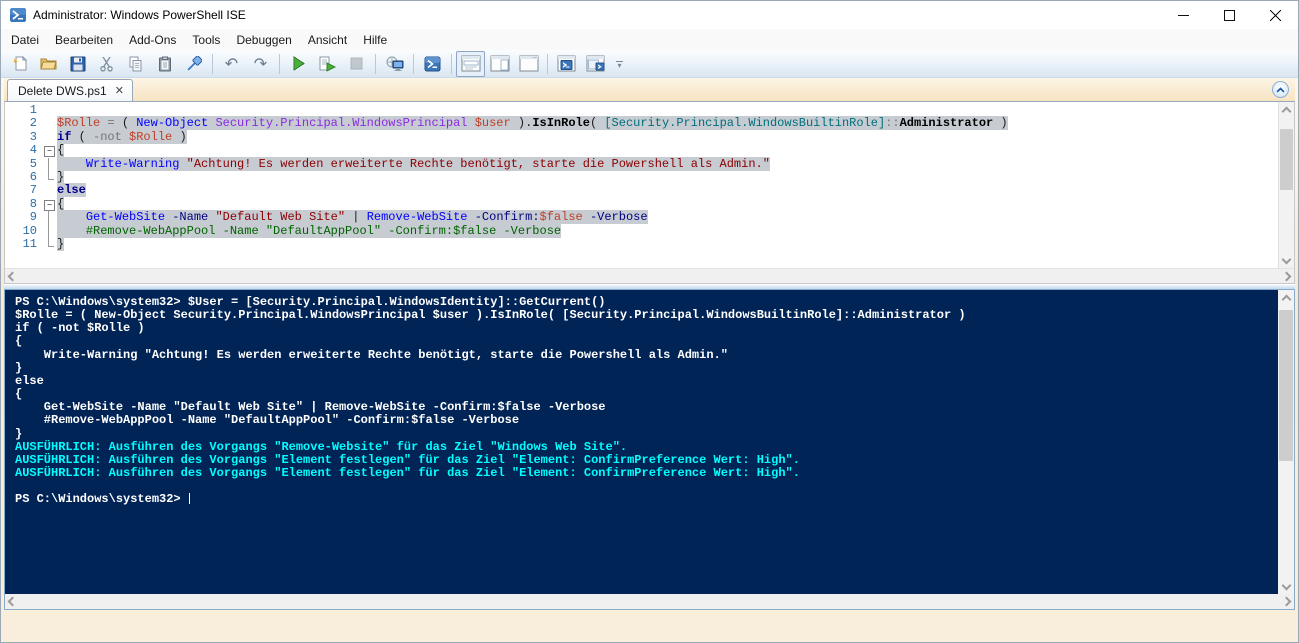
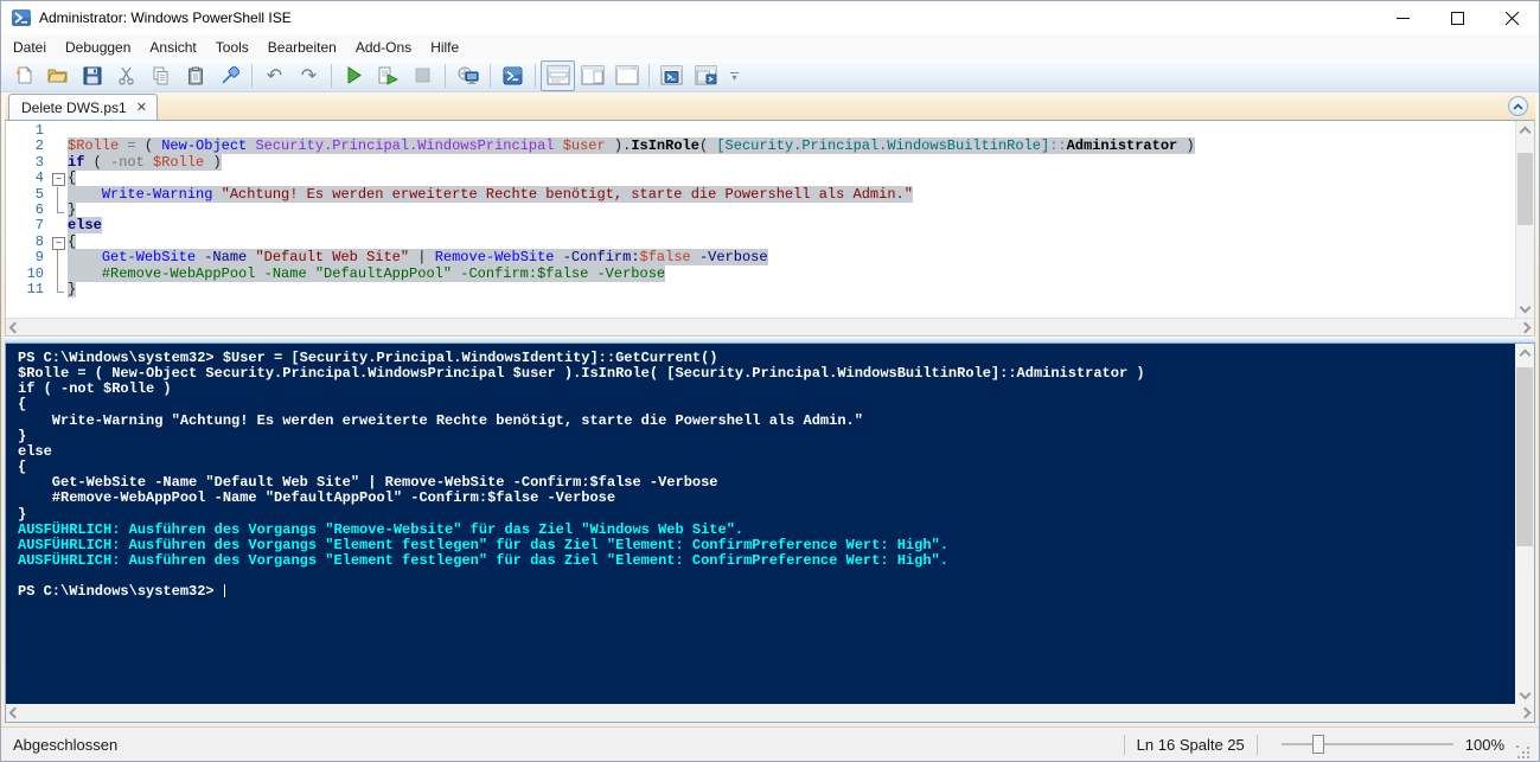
  Administrator: Windows PowerShell ISE
  Datei
- Bearbeiten
+ Debuggen
- Add-Ons
+ Ansicht
  Tools
- Debuggen
+ Bearbeiten
- Ansicht
+ Add-Ons
  Hilfe
  ↶
  ↷
  ▾
  Delete DWS.ps1
  ✕
  1
  2
  $Rolle = ( New-Object Security.Principal.WindowsPrincipal $user ).IsInRole( [Security.Principal.WindowsBuiltinRole]::Administrator )
  3
  if ( -not $Rolle )
  4
  {
  5
  Write-Warning "Achtung! Es werden erweiterte Rechte benötigt, starte die Powershell als Admin."
  6
  }
  7
  else
  8
  {
  9
  Get-WebSite -Name "Default Web Site" | Remove-WebSite -Confirm:$false -Verbose
  10
  #Remove-WebAppPool -Name "DefaultAppPool" -Confirm:$false -Verbose
  11
  }
  PS C:\Windows\system32> $User = [Security.Principal.WindowsIdentity]::GetCurrent()
  $Rolle = ( New-Object Security.Principal.WindowsPrincipal $user ).IsInRole( [Security.Principal.WindowsBuiltinRole]::Administrator )
  if ( -not $Rolle )
  {
  Write-Warning "Achtung! Es werden erweiterte Rechte benötigt, starte die Powershell als Admin."
  }
  else
  {
  Get-WebSite -Name "Default Web Site" | Remove-WebSite -Confirm:$false -Verbose
  #Remove-WebAppPool -Name "DefaultAppPool" -Confirm:$false -Verbose
  }
  AUSFÜHRLICH: Ausführen des Vorgangs "Remove-Website" für das Ziel "Windows Web Site".
  AUSFÜHRLICH: Ausführen des Vorgangs "Element festlegen" für das Ziel "Element: ConfirmPreference Wert: High".
  AUSFÜHRLICH: Ausführen des Vorgangs "Element festlegen" für das Ziel "Element: ConfirmPreference Wert: High".
  PS C:\Windows\system32>
+ Abgeschlossen
+ Ln 16 Spalte 25
+ 100%
